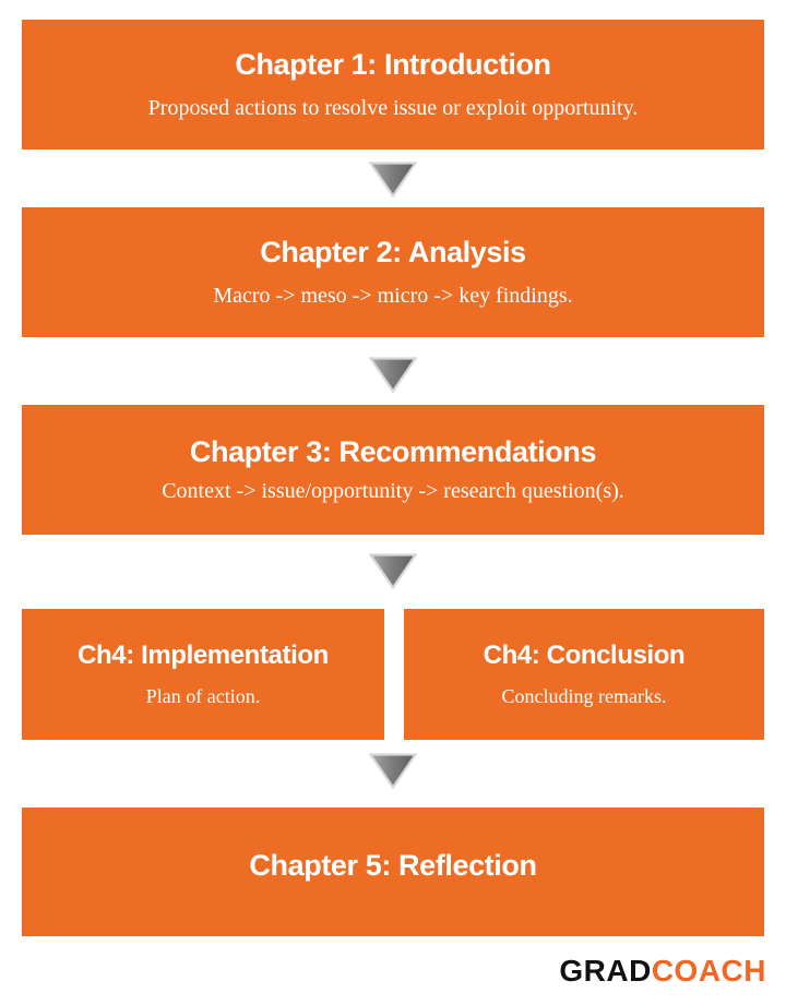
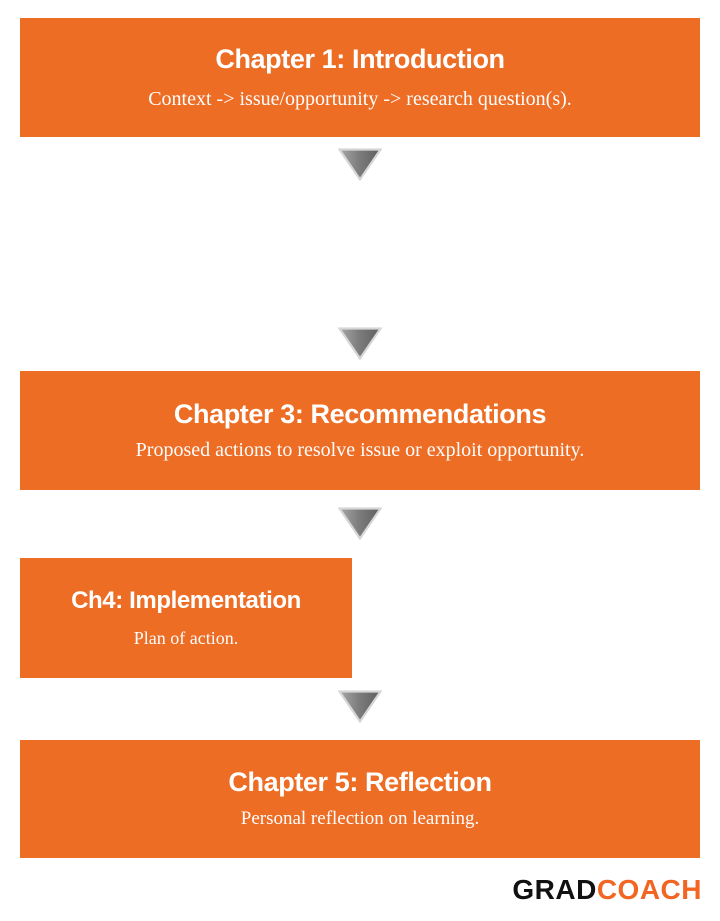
  Chapter 1: Introduction
- Proposed actions to resolve issue or exploit opportunity.
+ Context -> issue/opportunity -> research question(s).
- Chapter 2: Analysis
- Macro -> meso -> micro -> key findings.
  Chapter 3: Recommendations
- Context -> issue/opportunity -> research question(s).
+ Proposed actions to resolve issue or exploit opportunity.
  Ch4: Implementation
  Plan of action.
- Ch4: Conclusion
- Concluding remarks.
  Chapter 5: Reflection
+ Personal reflection on learning.
  GRAD
  COACH
